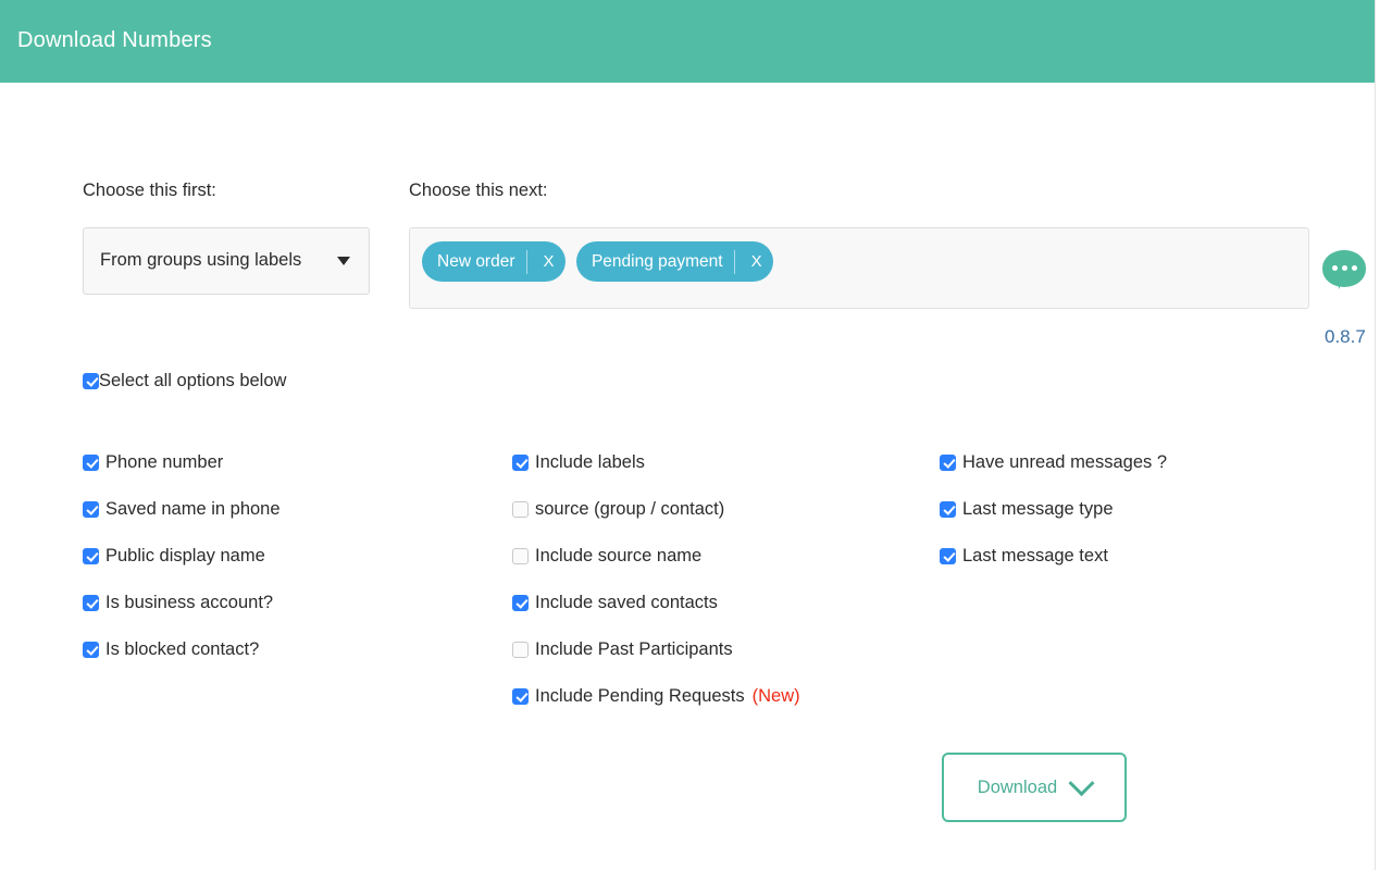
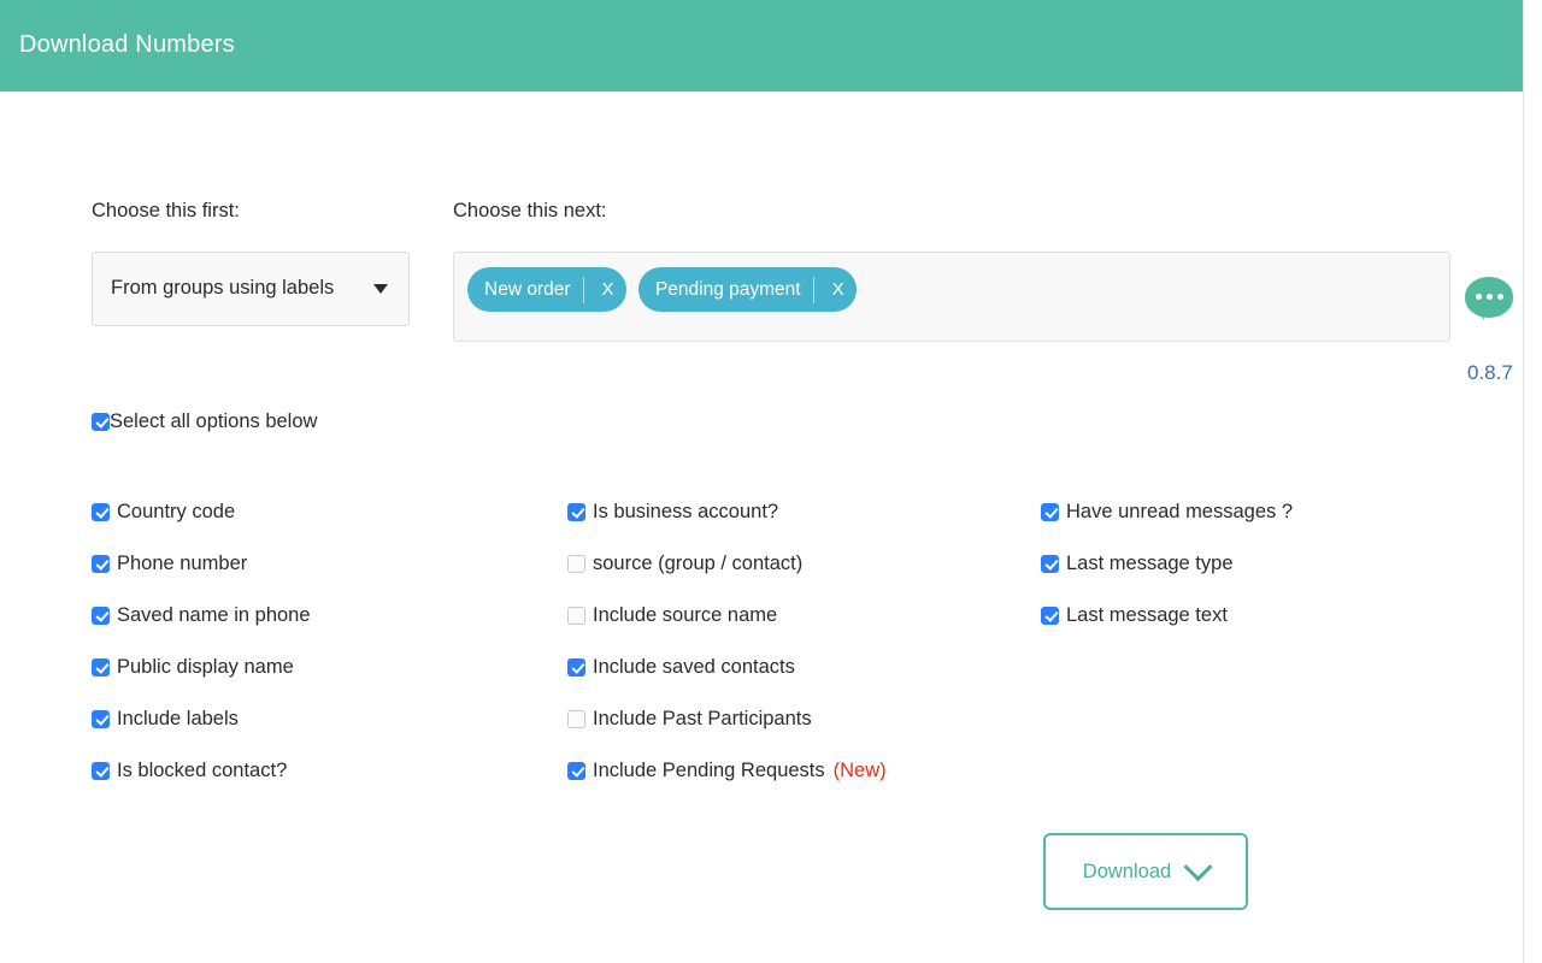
  Download Numbers
  Choose this first:
  From groups using labels
  Choose this next:
  New order
  X
  Pending payment
  X
  0.8.7
  Select all options below
+ Country code
  Phone number
  Saved name in phone
  Public display name
- Is business account?
+ Include labels
  Is blocked contact?
- Include labels
+ Is business account?
  source (group / contact)
  Include source name
  Include saved contacts
  Include Past Participants
  Include Pending Requests
  (New)
  Have unread messages ?
  Last message type
  Last message text
  Download
